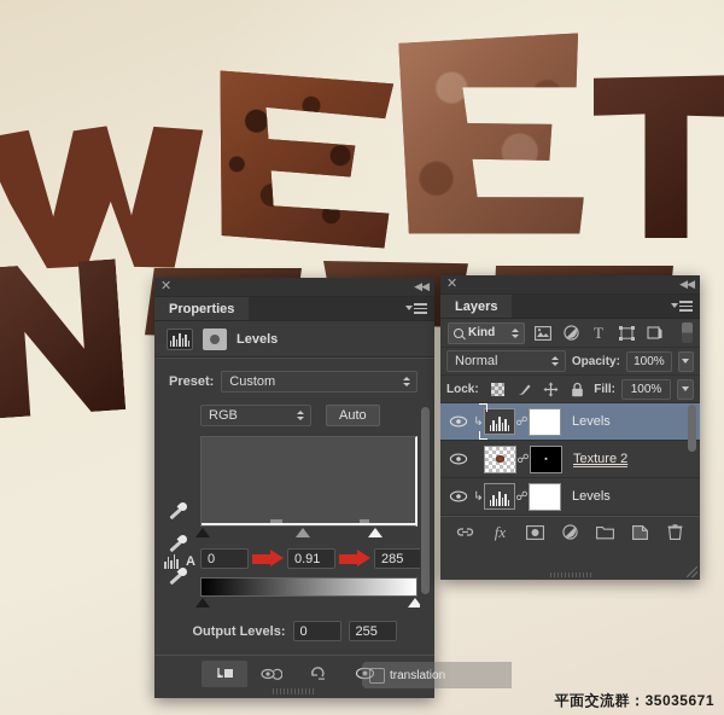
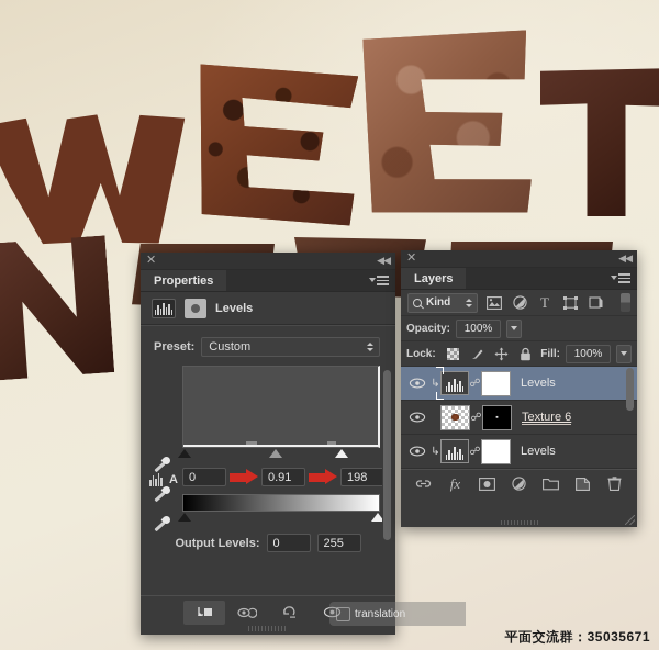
  ✕
  ◀◀
  Properties
  Levels
  Preset:
  Custom
- RGB
- Auto
  A
  0
  0.91
- 285
+ 198
  Output Levels:
  0
  255
  ✕
  ◀◀
  Layers
  Kind
  T
- Normal
  Opacity:
  100%
  Lock:
  Fill:
  100%
  ↳
  ☍
  Levels
  ☍
- Texture 2
+ Texture 6
  ↳
  ☍
  Levels
  fx
  translation
  平面交流群：35035671
